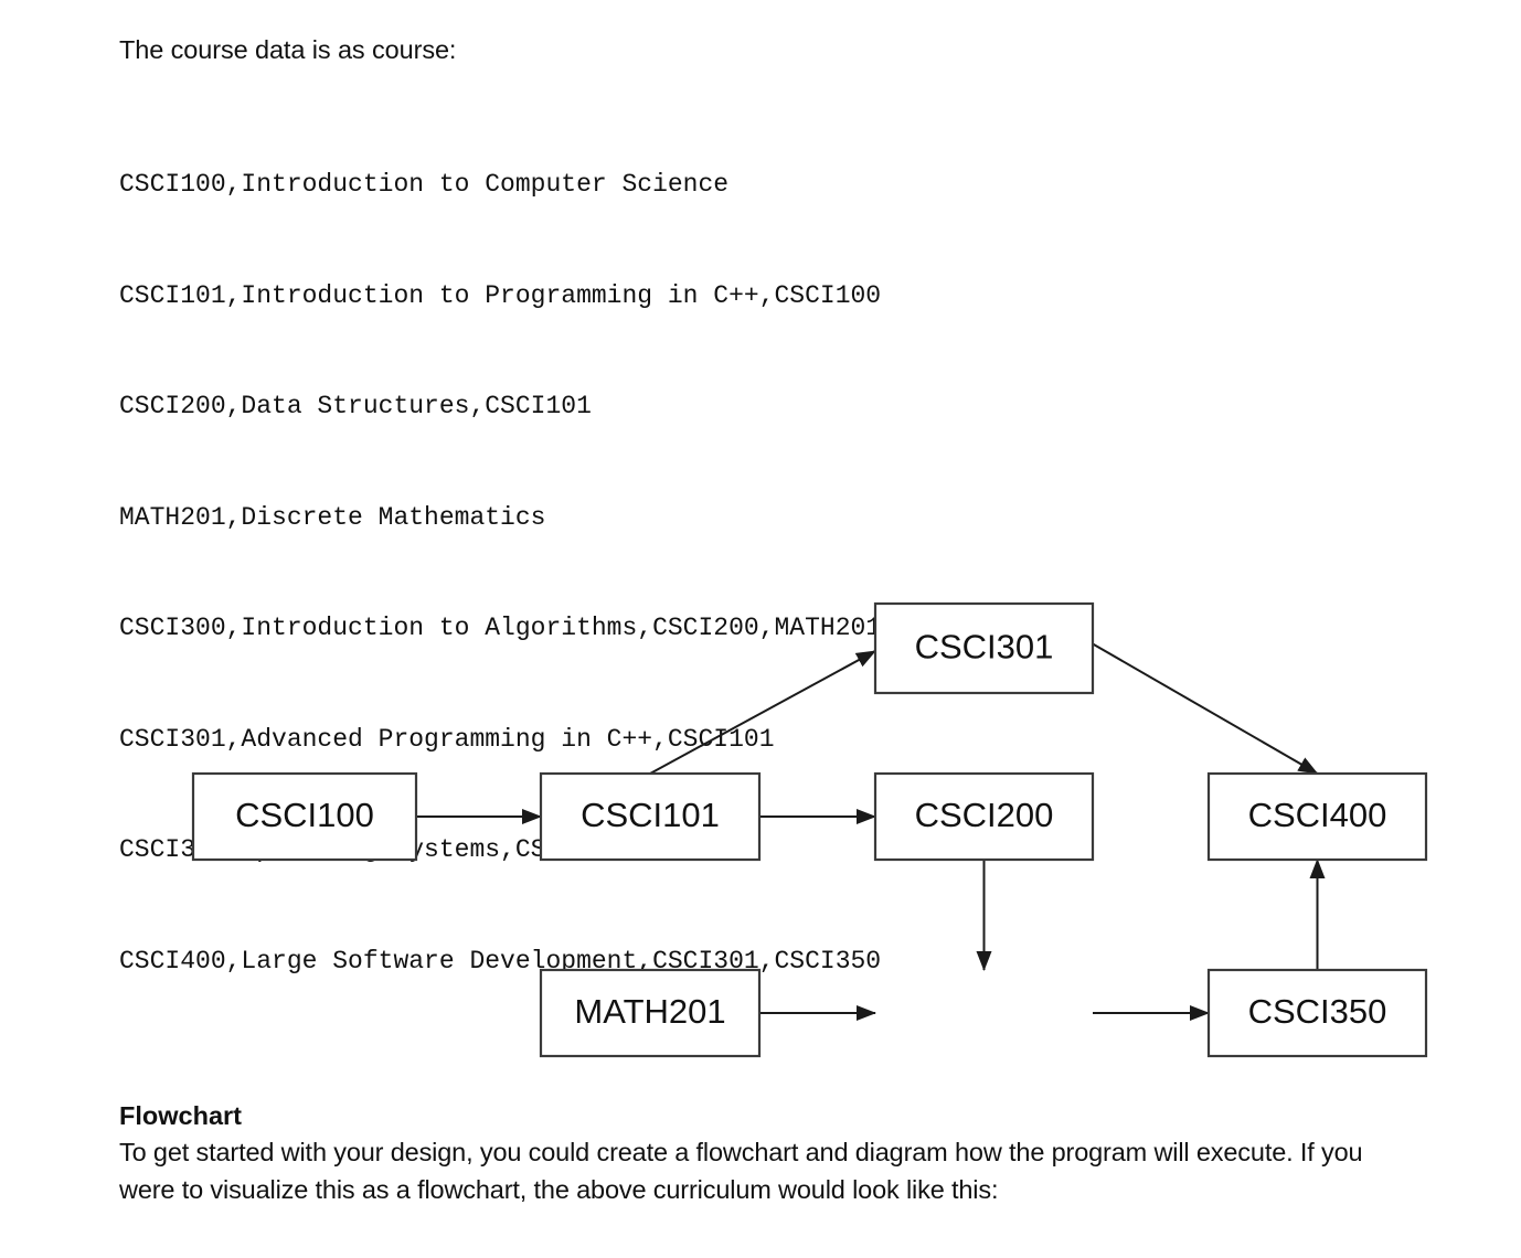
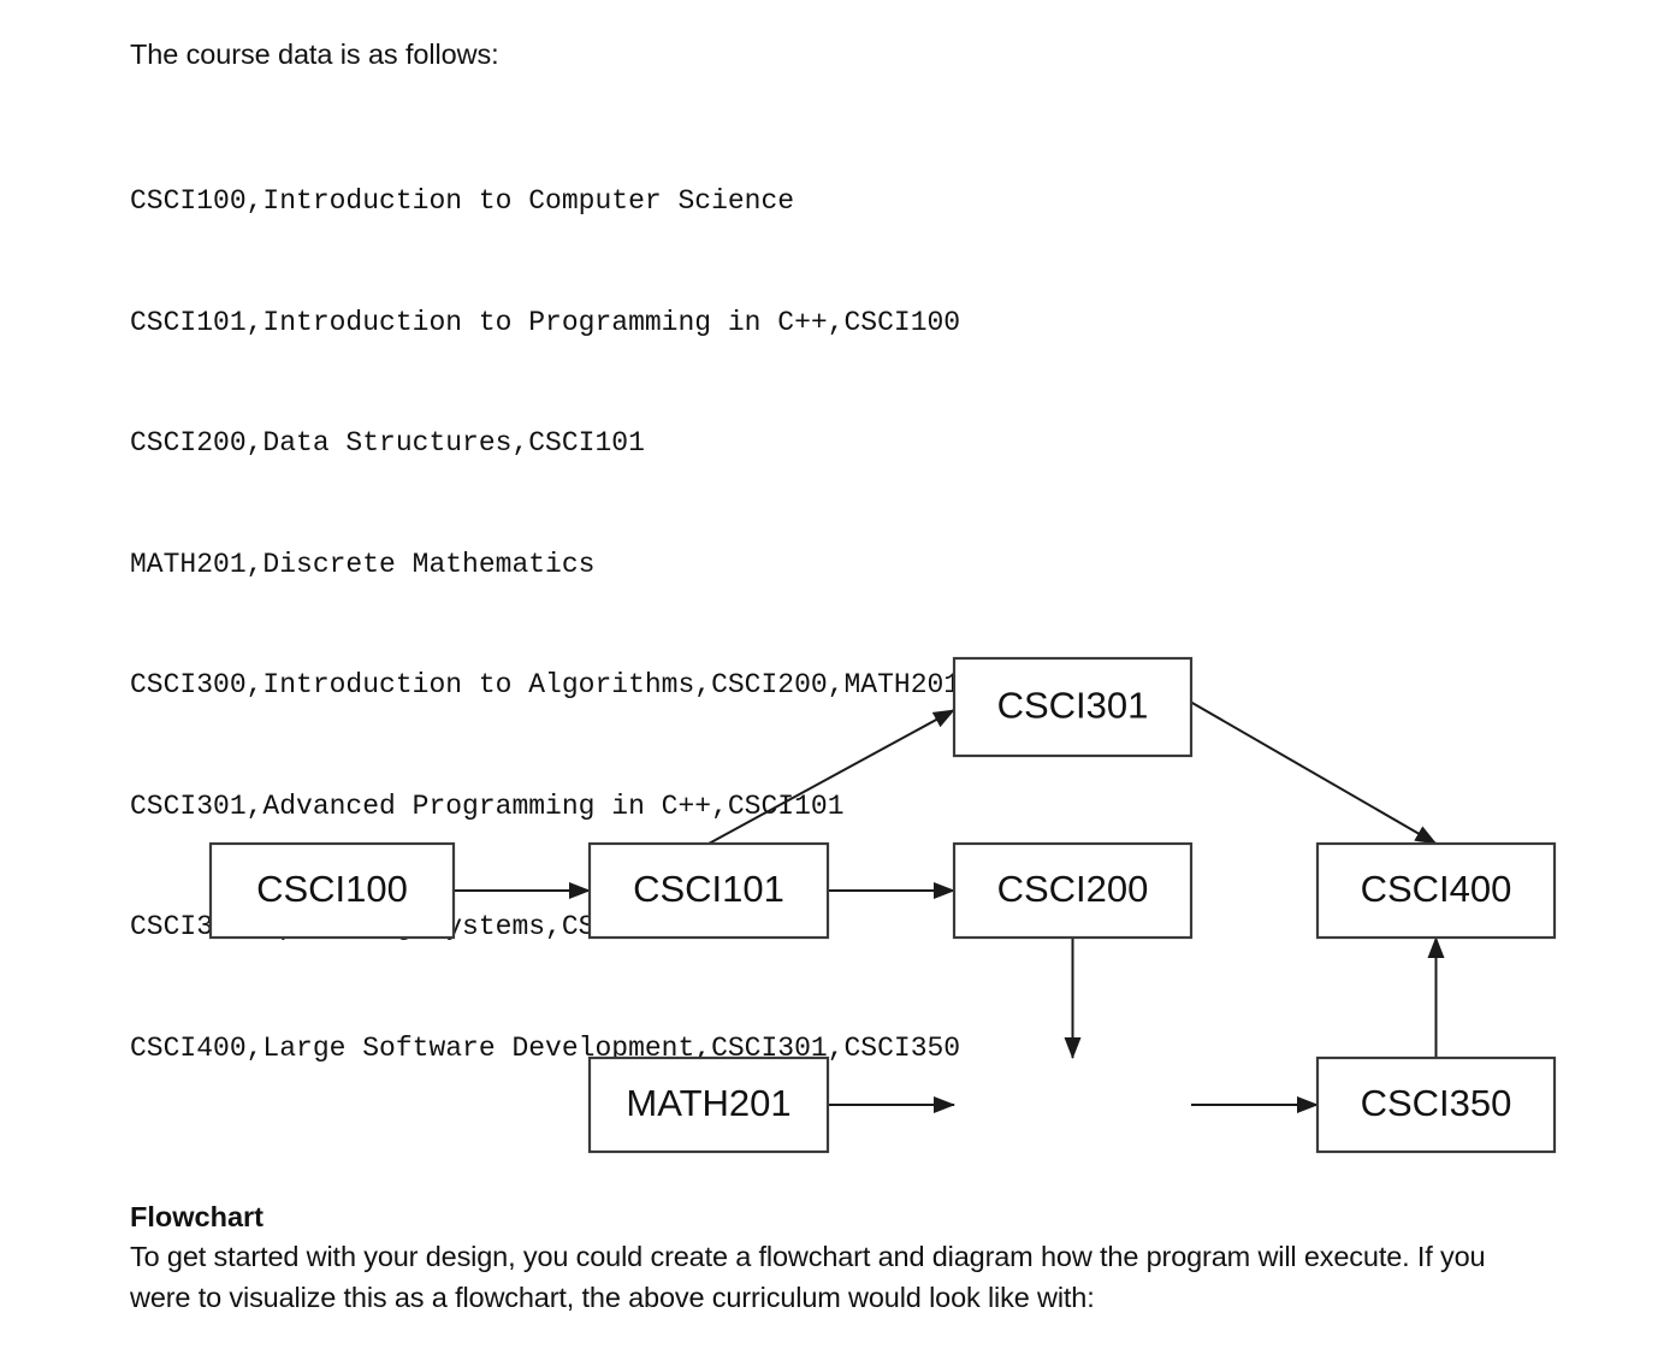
- The course data is as course:
+ The course data is as follows:
  CSCI100,Introduction to Computer Science
  CSCI101,Introduction to Programming in C++,CSCI100
  CSCI200,Data Structures,CSCI101
  MATH201,Discrete Mathematics
  CSCI300,Introduction to Algorithms,CSCI200,MATH201
  CSCI301,Advanced Programming in C++,CSCI101
  CSCI400,Large Software Development,CSCI301,CSCI350
  Flowchart
- To get started with your design, you could create a flowchart and diagram how the program will execute. If you were to visualize this as a flowchart, the above curriculum would look like this:
+ To get started with your design, you could create a flowchart and diagram how the program will execute. If you were to visualize this as a flowchart, the above curriculum would look like with:
  CSCI100
  CSCI101
  CSCI301
  CSCI200
  CSCI400
  MATH201
  CSCI350
